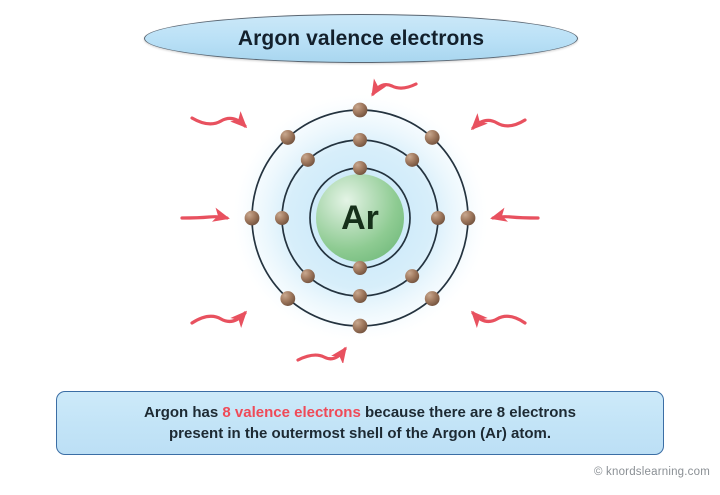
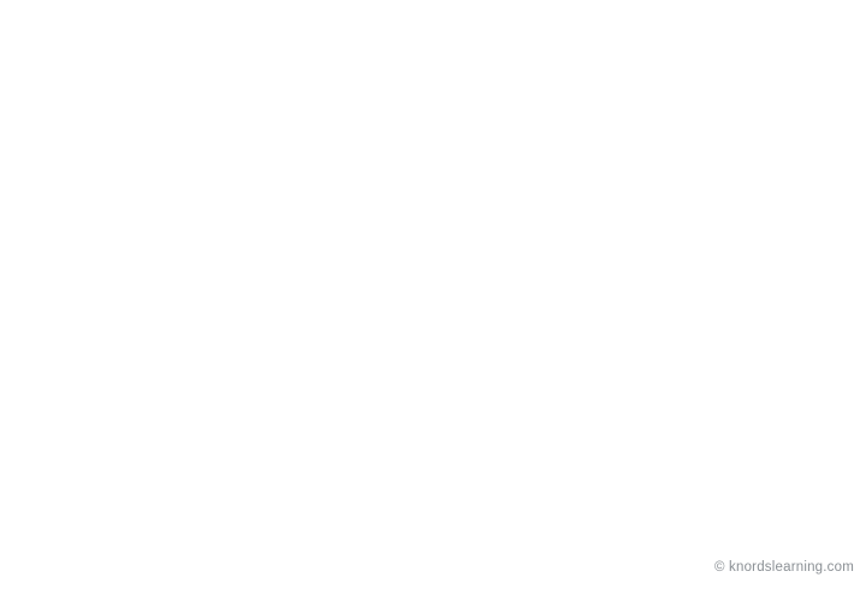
- Argon valence electrons
- Ar
- Argon has 8 valence electrons because there are 8 electrons
- present in the outermost shell of the Argon (Ar) atom.
  © knordslearning.com
